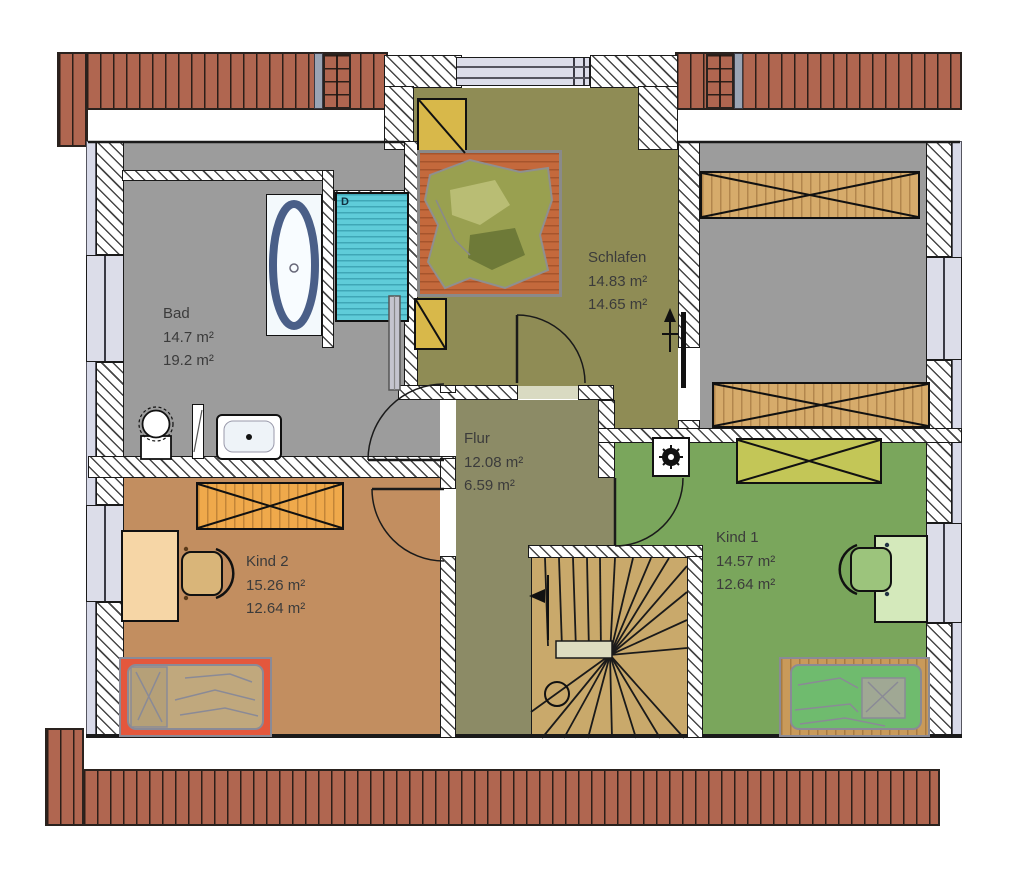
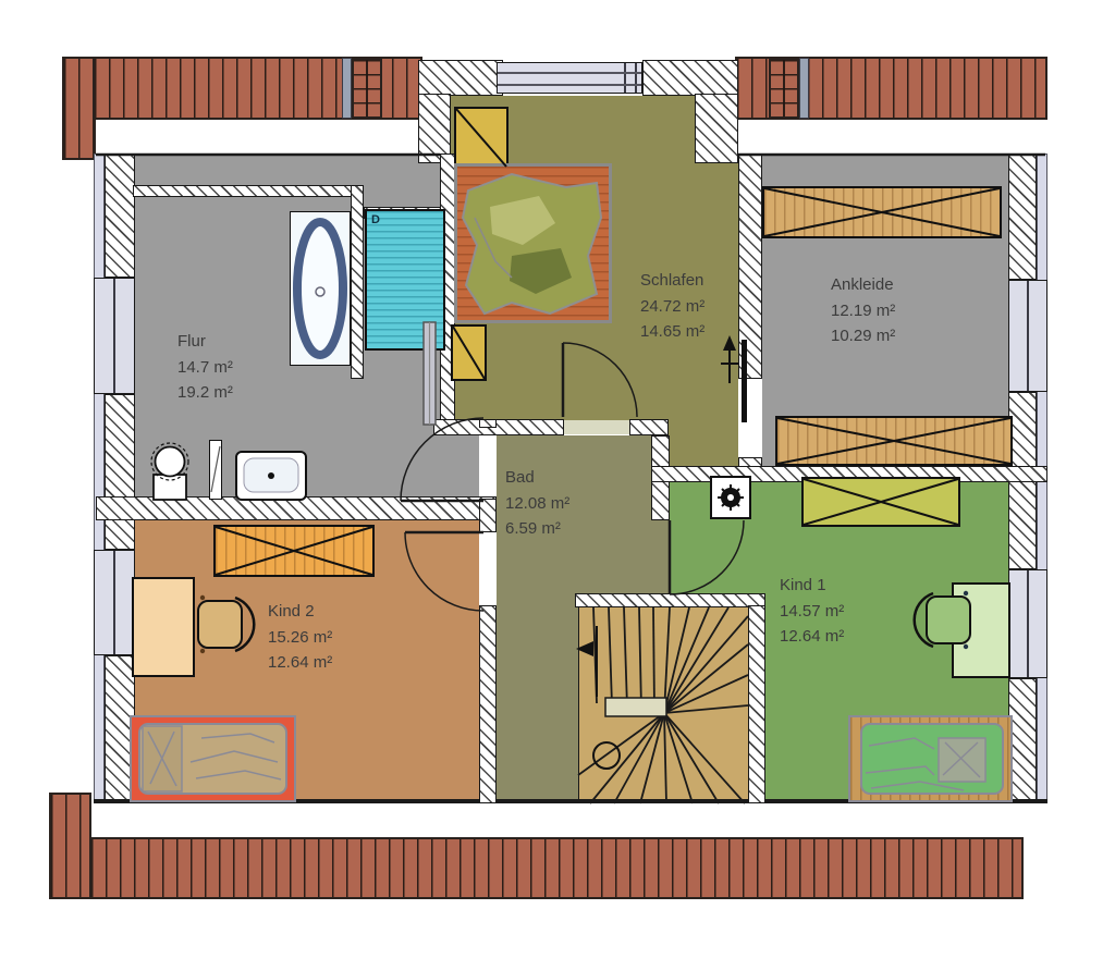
  D
- Bad
+ Flur
  14.7 m²
  19.2 m²
  Schlafen
- 14.83 m²
+ 24.72 m²
  14.65 m²
+ Ankleide
+ 12.19 m²
+ 10.29 m²
- Flur
+ Bad
  12.08 m²
  6.59 m²
  Kind 2
  15.26 m²
  12.64 m²
  Kind 1
  14.57 m²
  12.64 m²
